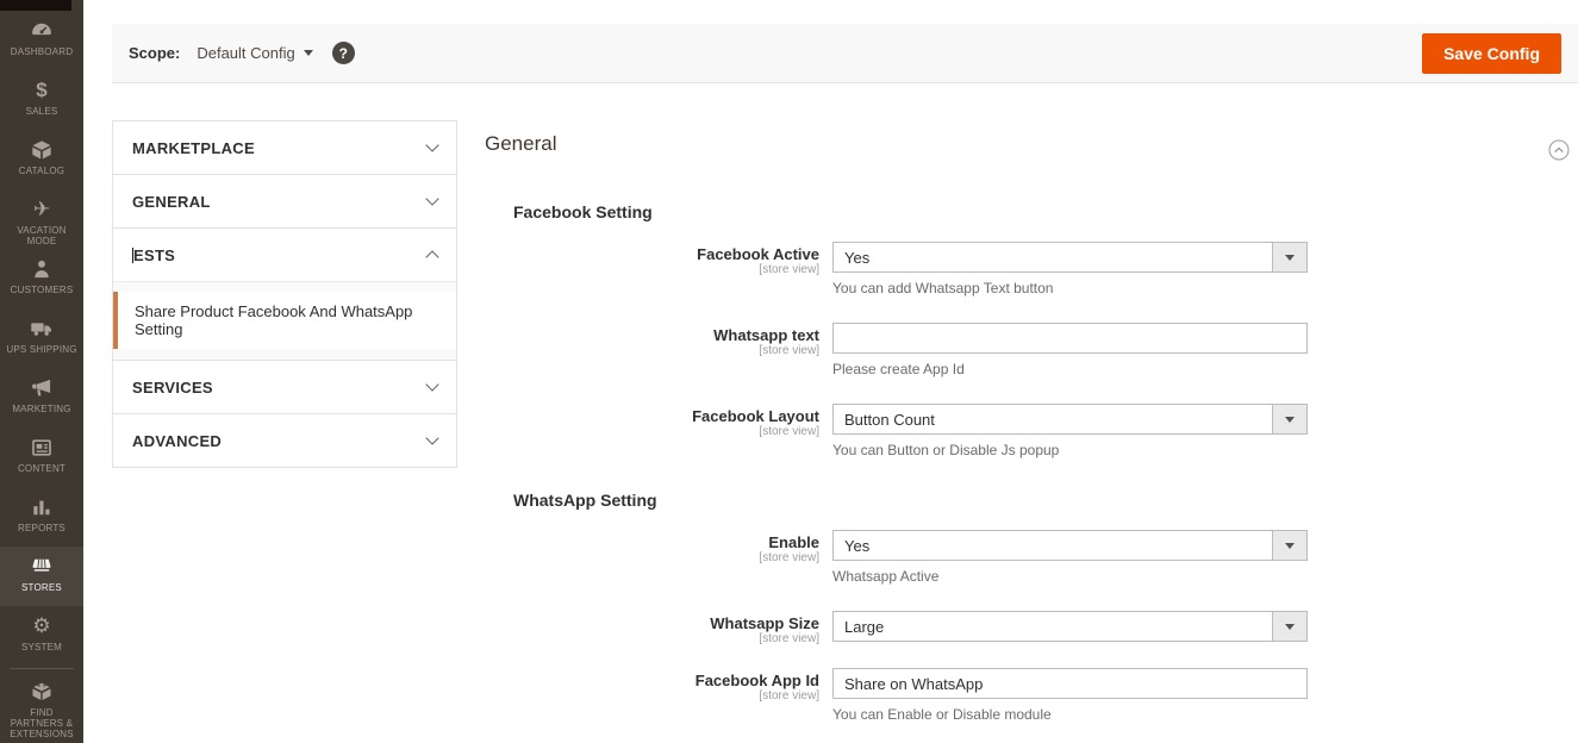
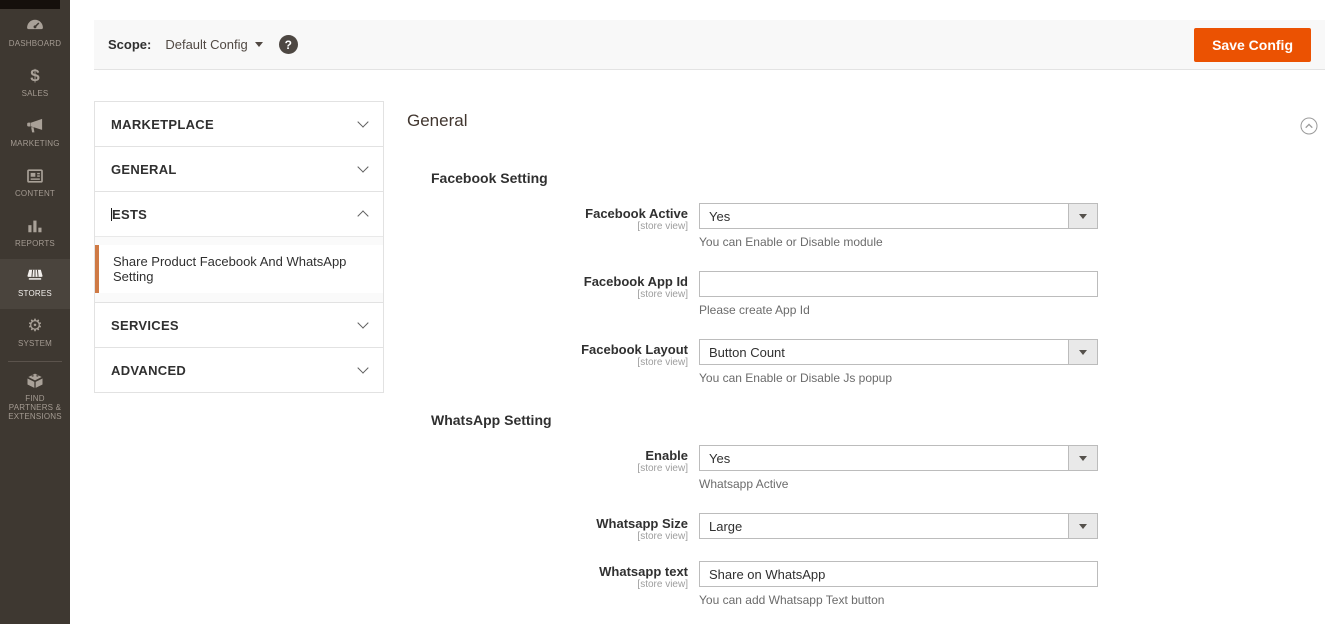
  DASHBOARD
  $
  SALES
- CATALOG
- ✈
- VACATION MODE
- CUSTOMERS
- UPS SHIPPING
  MARKETING
  CONTENT
  REPORTS
  STORES
  ⚙
  SYSTEM
  FIND PARTNERS & EXTENSIONS
  Scope:
  Default Config
  ?
  Save Config
  MARKETPLACE
  GENERAL
  ESTS
  Share Product Facebook And WhatsApp Setting
  SERVICES
  ADVANCED
  General
  Facebook Setting
  Facebook Active
  [store view]
  Yes
- You can add Whatsapp Text button
+ You can Enable or Disable module
- Whatsapp text
+ Facebook App Id
  [store view]
  Please create App Id
  Facebook Layout
  [store view]
  Button Count
- You can Button or Disable Js popup
+ You can Enable or Disable Js popup
  WhatsApp Setting
  Enable
  [store view]
  Yes
  Whatsapp Active
  Whatsapp Size
  [store view]
  Large
- Facebook App Id
+ Whatsapp text
  [store view]
  Share on WhatsApp
- You can Enable or Disable module
+ You can add Whatsapp Text button
